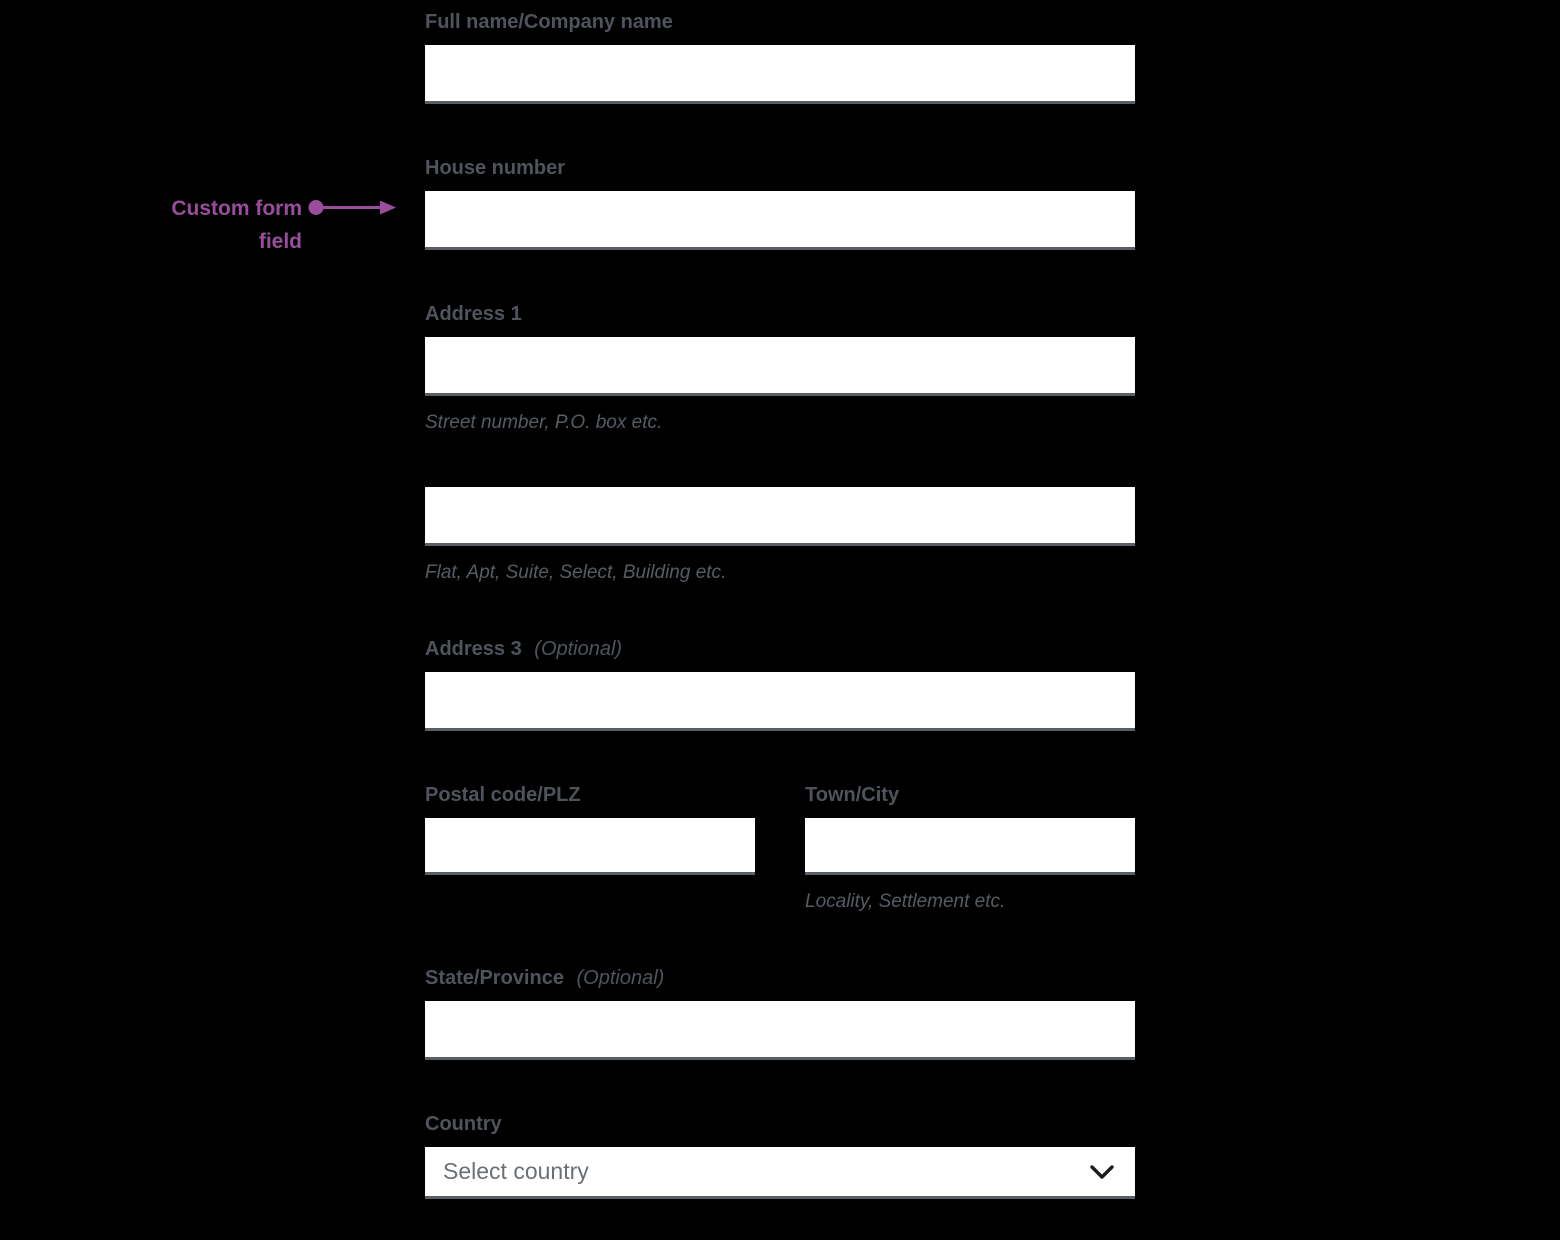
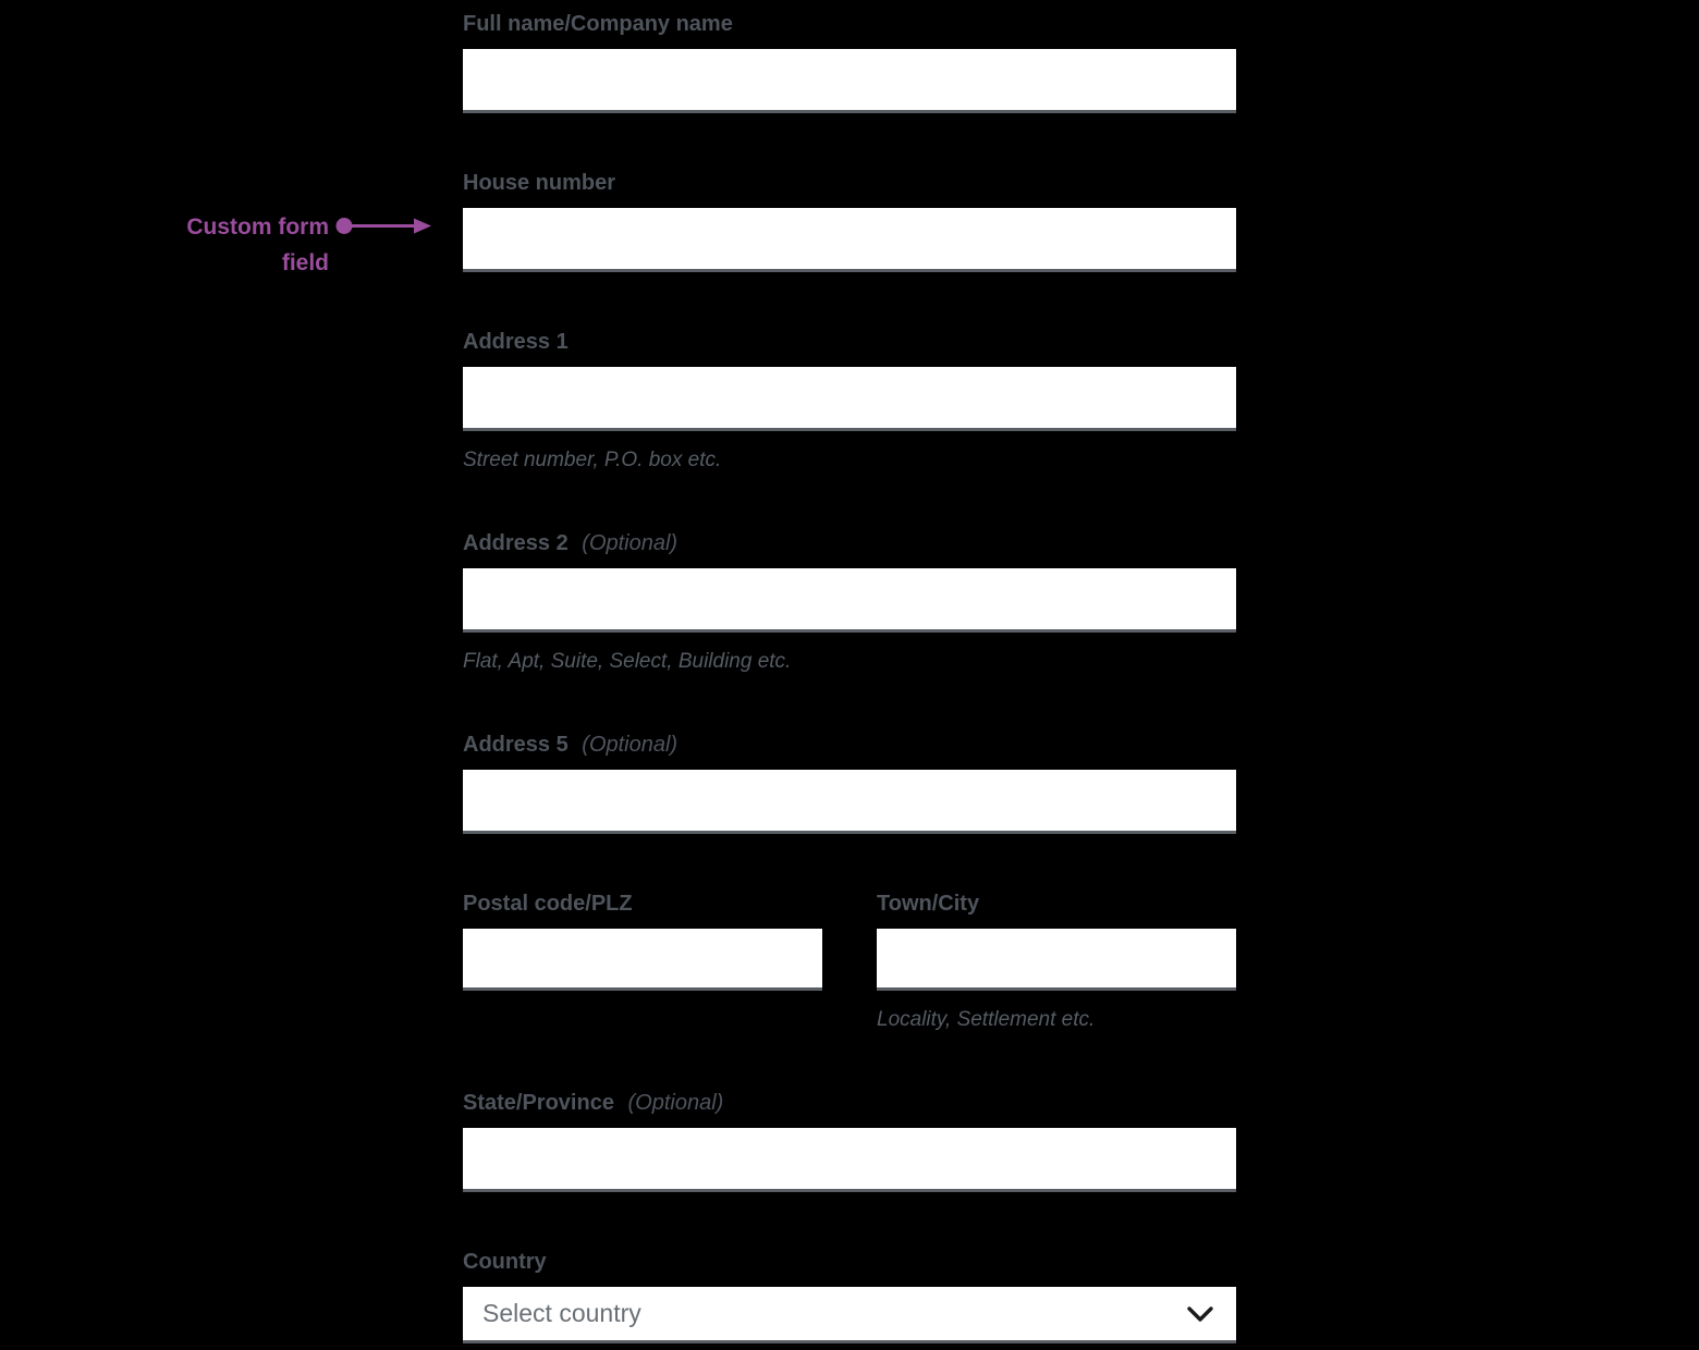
  Custom form
  field
  Full name/Company name
  House number
  Address 1
  Street number, P.O. box etc.
+ Address 2 (Optional)
  Flat, Apt, Suite, Select, Building etc.
- Address 3 (Optional)
+ Address 5 (Optional)
  Postal code/PLZ
  Town/City
  Locality, Settlement etc.
  State/Province (Optional)
  Country
  Select country
